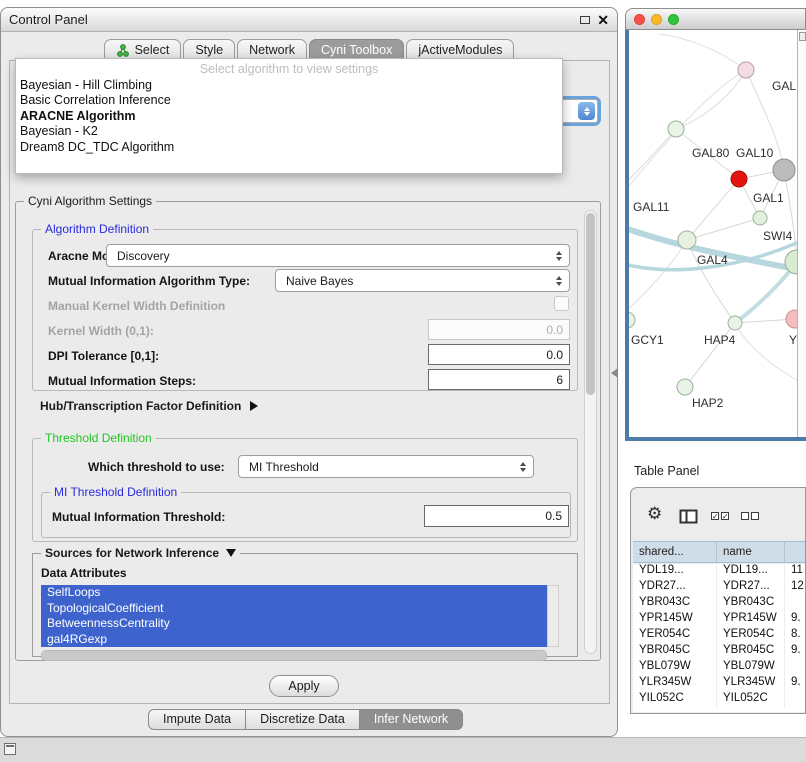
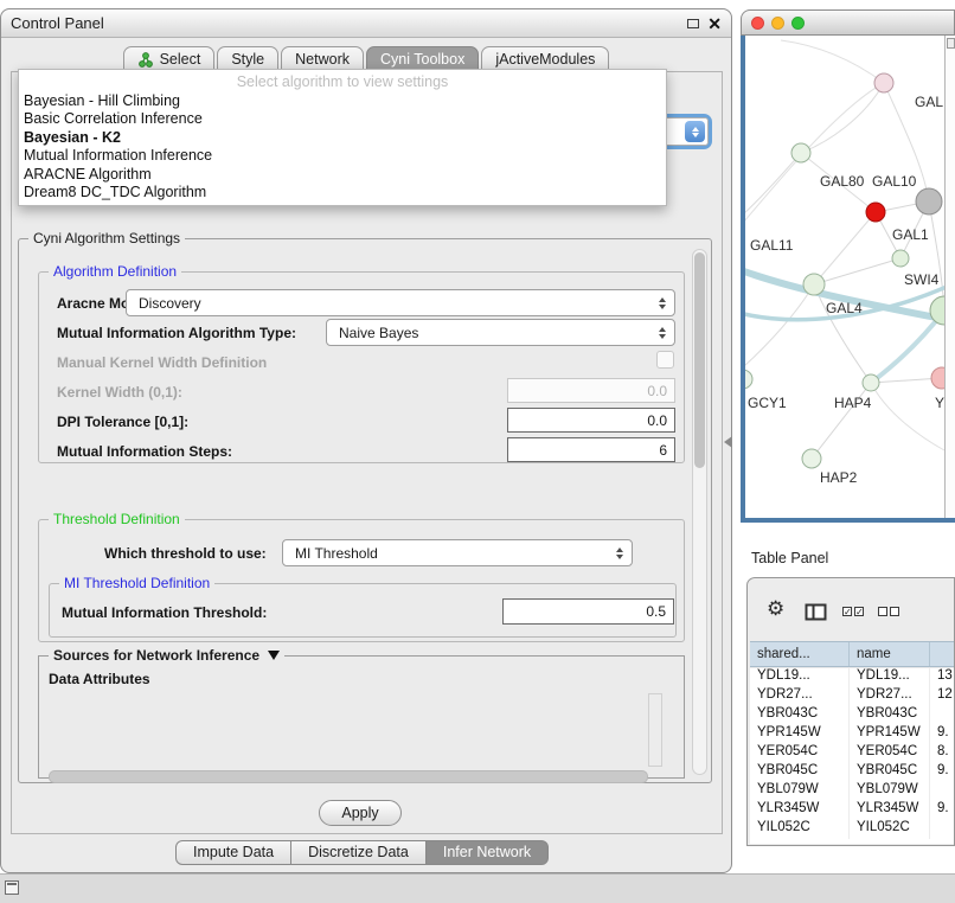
  Control Panel
  ✕
  Select
  Style
  Network
  Cyni Toolbox
  jActiveModules
  Select algorithm to view settings
  Bayesian - Hill Climbing
  Basic Correlation Inference
- ARACNE Algorithm
+ Bayesian - K2
+ Mutual Information Inference
- Bayesian - K2
+ ARACNE Algorithm
  Dream8 DC_TDC Algorithm
  Cyni Algorithm Settings
  Algorithm Definition
  Discovery
  Mutual Information Algorithm Type:
  Naive Bayes
  Manual Kernel Width Definition
  Kernel Width (0,1):
  0.0
  DPI Tolerance [0,1]:
  0.0
  Mutual Information Steps:
  6
- Hub/Transcription Factor Definition
  Threshold Definition
  Which threshold to use:
  MI Threshold
  MI Threshold Definition
  Mutual Information Threshold:
  0.5
  Sources for Network Inference
  Data Attributes
- SelfLoops
- TopologicalCoefficient
- BetweennessCentrality
- gal4RGexp
  Apply
  Impute Data
  Discretize Data
  Infer Network
  GAL
  GAL80
  GAL10
  GAL1
  GAL11
  SWI4
  GAL4
  GCY1
  HAP4
  Y
  HAP2
  Table Panel
  ⚙
  ✓
  ✓
  shared...
  name
  YDL19...
  YDL19...
- 11
+ 13
  YDR27...
  YDR27...
  12
  YBR043C
  YBR043C
  YPR145W
  YPR145W
  9.
  YER054C
  YER054C
  8.
  YBR045C
  YBR045C
  9.
  YBL079W
  YBL079W
  YLR345W
  YLR345W
  9.
  YIL052C
  YIL052C
